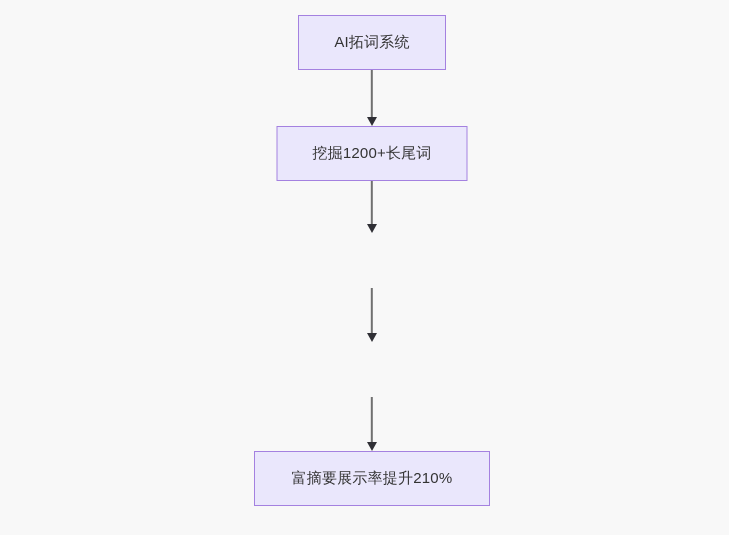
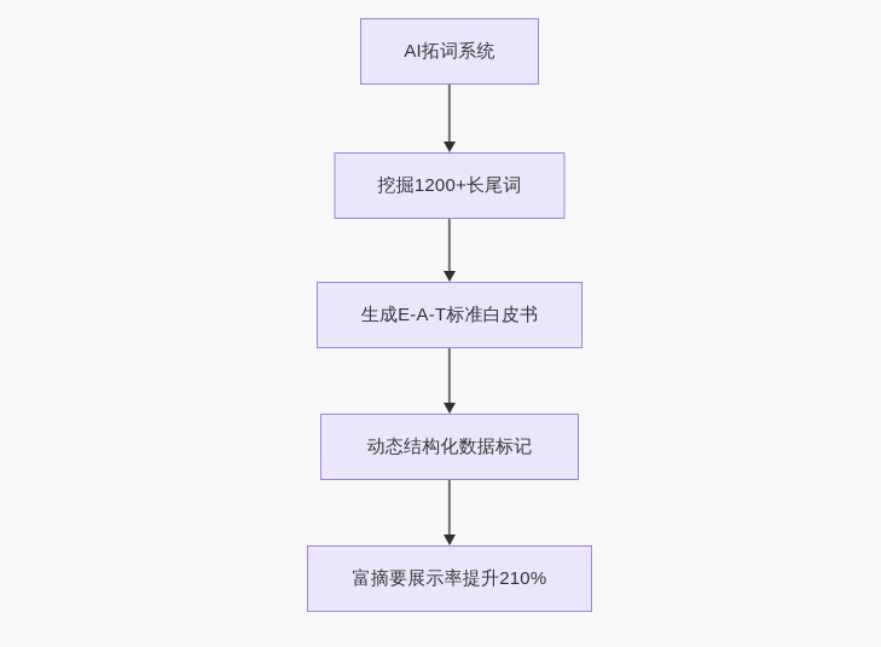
  AI拓词系统
  挖掘1200+长尾词
+ 生成E-A-T标准白皮书
+ 动态结构化数据标记
  富摘要展示率提升210%
